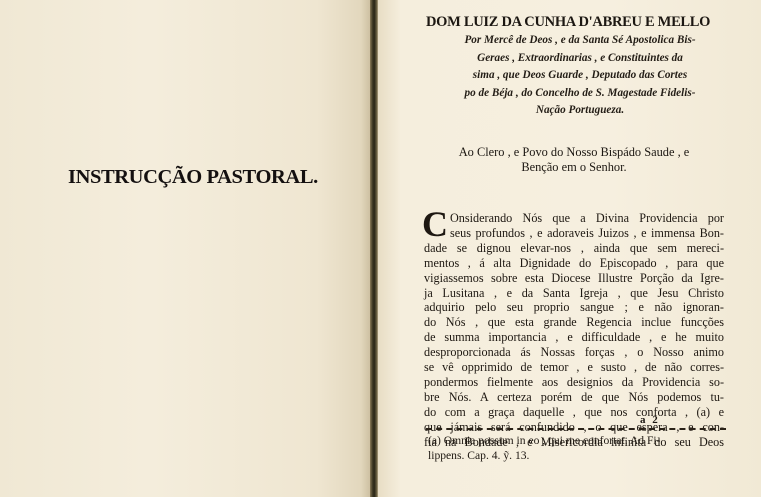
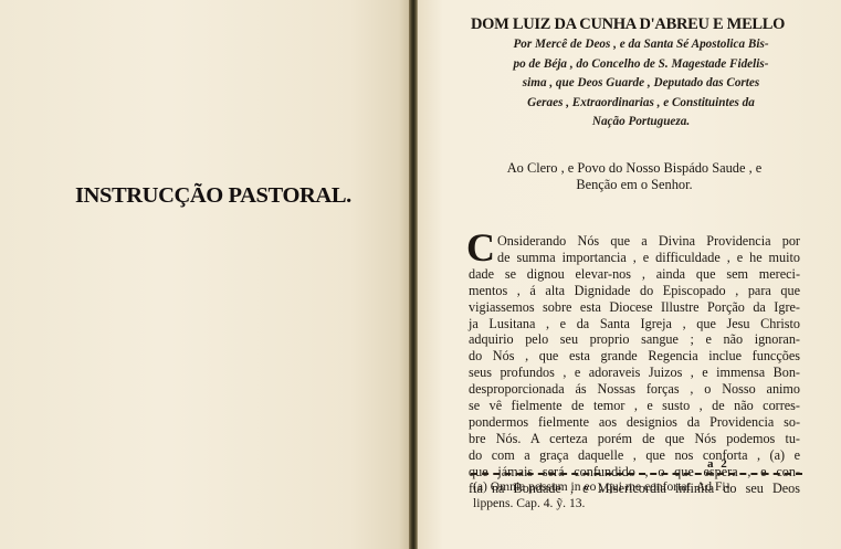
  INSTRUCÇÃO PASTORAL.
  DOM LUIZ DA CUNHA D'ABREU E MELLO
  Por Mercê de Deos , e da Santa Sé Apostolica Bis-
- Geraes , Extraordinarias , e Constituintes da
+ po de Béja , do Concelho de S. Magestade Fidelis-
  sima , que Deos Guarde , Deputado das Cortes
- po de Béja , do Concelho de S. Magestade Fidelis-
+ Geraes , Extraordinarias , e Constituintes da
  Nação Portugueza.
  Ao Clero , e Povo do Nosso Bispádo Saude , e
  Benção em o Senhor.
  C
  Onsiderando Nós que a Divina Providencia por
- seus profundos , e adoraveis Juizos , e immensa Bon-
+ de summa importancia , e difficuldade , e he muito
  dade se dignou elevar-nos , ainda que sem mereci-
  mentos , á alta Dignidade do Episcopado , para que
  vigiassemos sobre esta Diocese Illustre Porção da Igre-
  ja Lusitana , e da Santa Igreja , que Jesu Christo
  adquirio pelo seu proprio sangue ; e não ignoran-
  do Nós , que esta grande Regencia inclue funcções
- de summa importancia , e difficuldade , e he muito
+ seus profundos , e adoraveis Juizos , e immensa Bon-
  desproporcionada ás Nossas forças , o Nosso animo
- se vê opprimido de temor , e susto , de não corres-
+ se vê fielmente de temor , e susto , de não corres-
  pondermos fielmente aos designios da Providencia so-
  bre Nós. A certeza porém de que Nós podemos tu-
  do com a graça daquelle , que nos conforta , (a) e
  que jámais será confundido , o que espera , e con-
  fia na Bondade , e Misericordia infinita do seu Deos
  a 2
  (a) Omnia possum in eo , qui me confortat. Ad Fi-
  lippens. Cap. 4. ỹ. 13.
